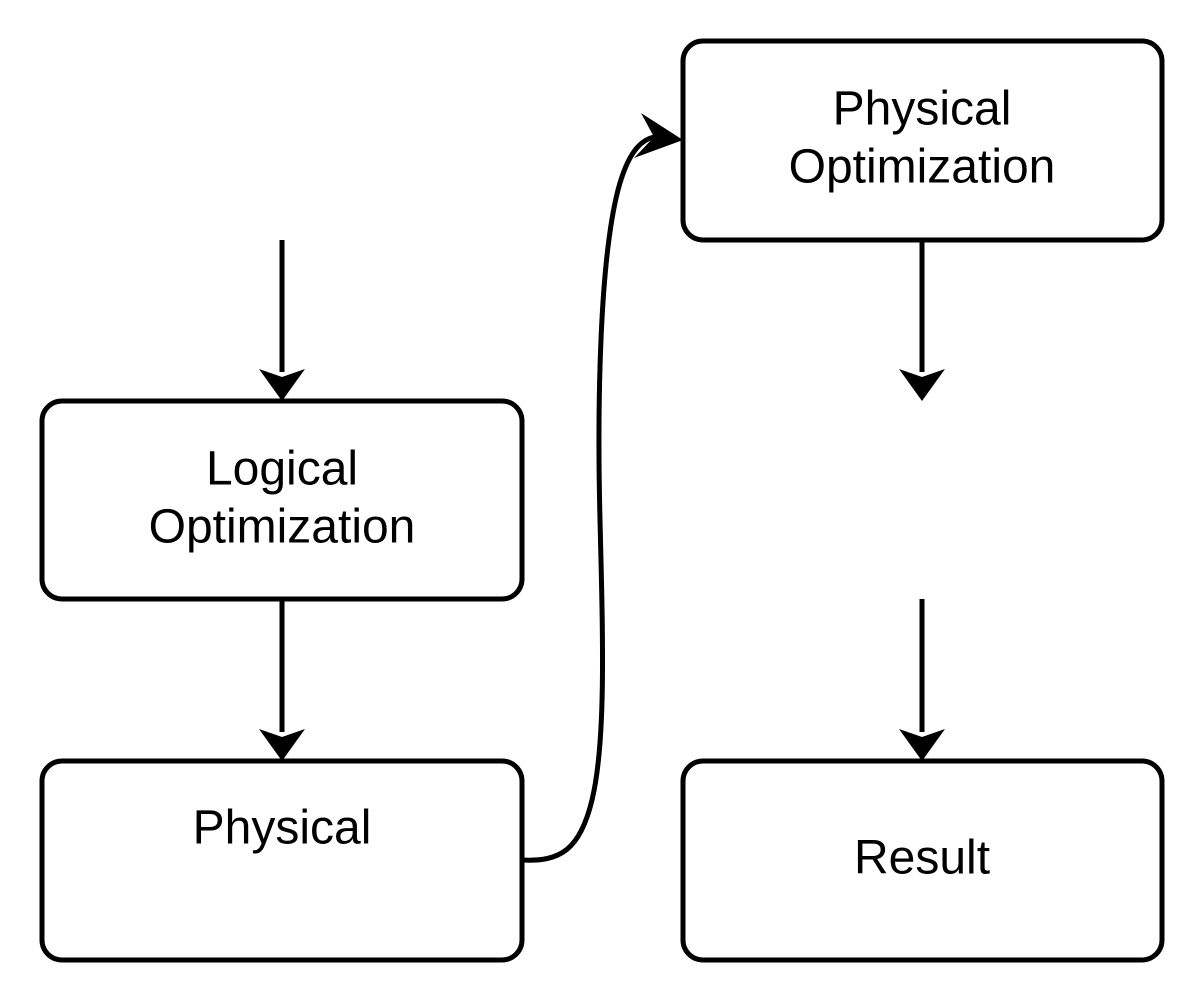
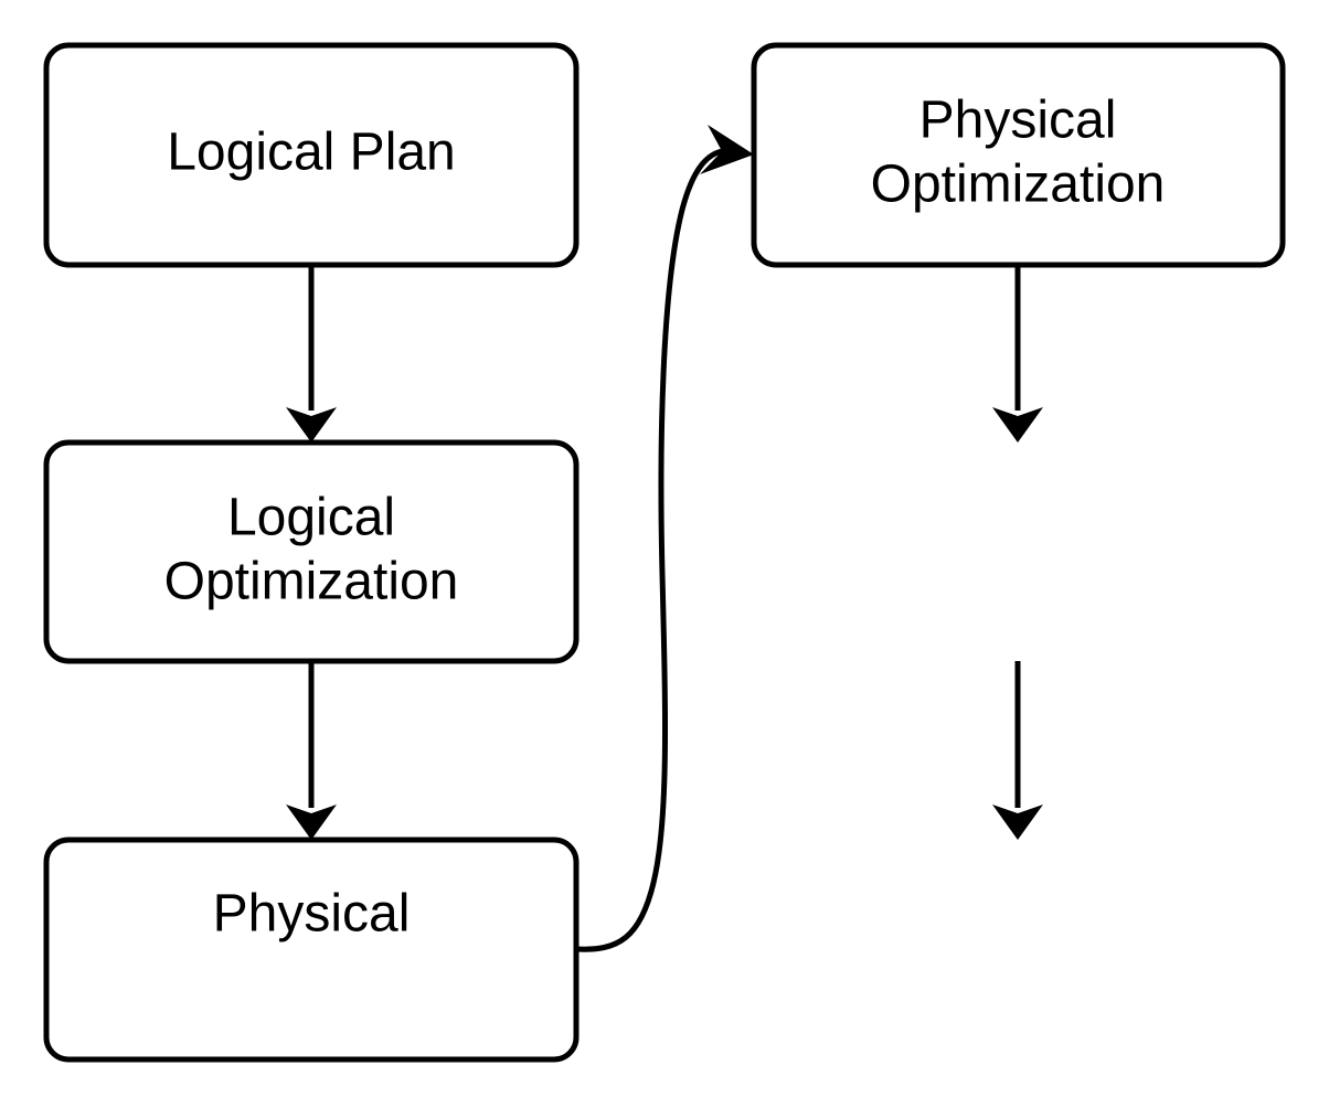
+ Logical Plan
  Logical
  Optimization
  Physical
  Physical
  Optimization
- Result
